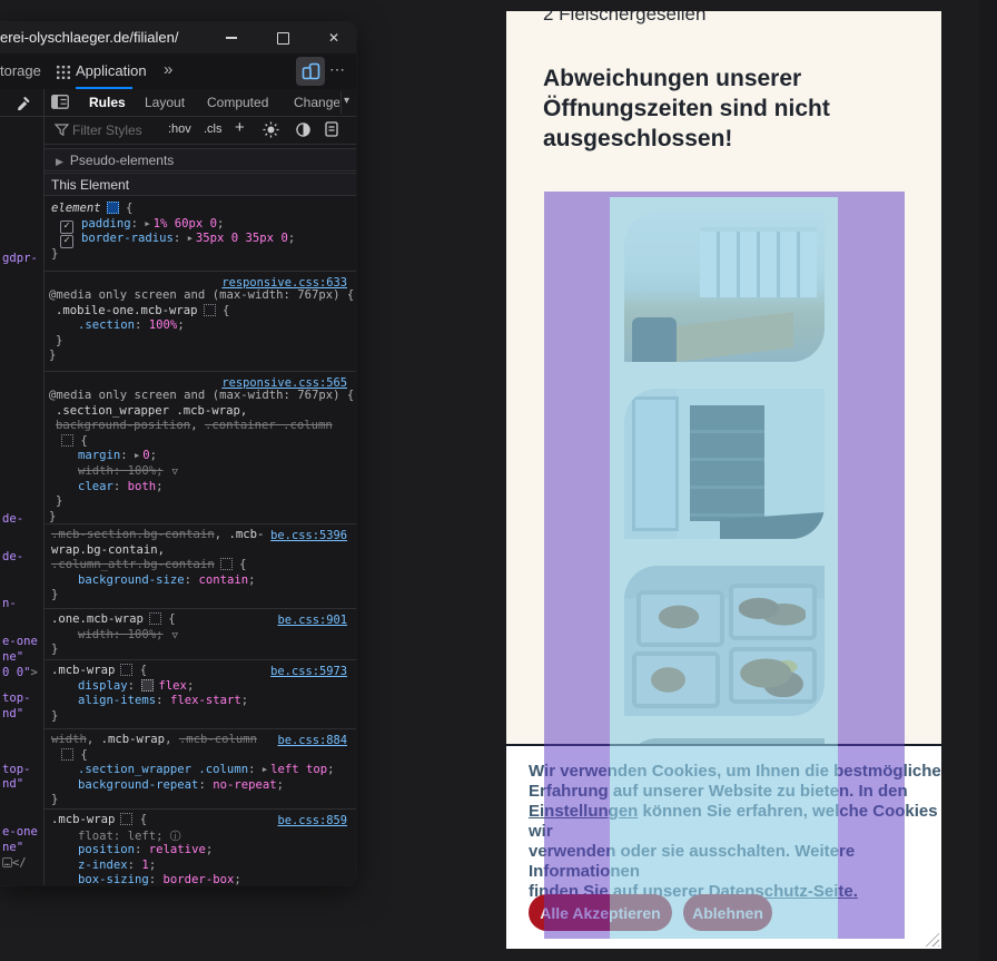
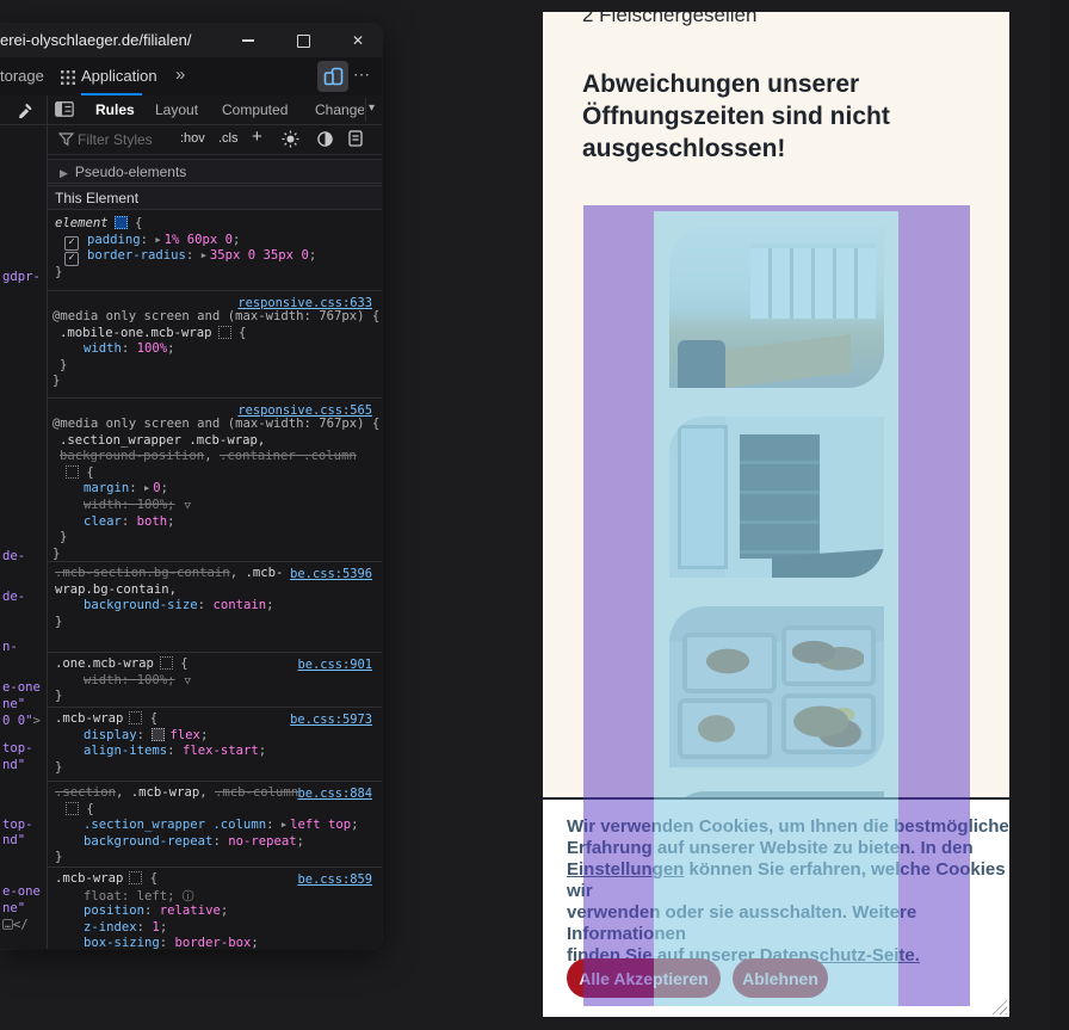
  2 Fleischergesellen
  Abweichungen unserer Öffnungszeiten sind nicht ausgeschlossen!
  Wir verwenden Cookies, um Ihnen die bestmögliche
  Erfahrung auf unserer Website zu bieten. In den
  Einstellungen können Sie erfahren, welche Cookies wir
  verwenden oder sie ausschalten. Weitere
  Informationen
  finden Sie auf unserer Datenschutz-Seite.
  Alle Akzeptieren
  Ablehnen
  erei-olyschlaeger.de/filialen/
  ✕
  torage
  Application
  »
  ⋯
  Rules
  Layout
  Computed
  Change
  ▾
  Filter Styles
  :hov
  .cls
  +
  gdpr-
  de-
  de-
  n-
  e-one
  ne"
  0 0">
  top-
  nd"
  top-
  nd"
  e-one
  ne"
  … </
  ▶ Pseudo-elements
  This Element
  element {
  ✓ padding: ▶ 1% 60px 0;
  ✓ border-radius: ▶ 35px 0 35px 0;
  }
  responsive.css:633
  @media only screen and (max-width: 767px) {
  .mobile-one.mcb-wrap {
- .section: 100%;
+ width: 100%;
  }
  }
  responsive.css:565
  @media only screen and (max-width: 767px) {
  .section_wrapper .mcb-wrap,
  background-position, .container .column
  {
  margin: ▶ 0;
  width: 100%; ▽
  clear: both;
  }
  }
  be.css:5396
  .mcb-section.bg-contain, .mcb-
  wrap.bg-contain,
- .column_attr.bg-contain {
  background-size: contain;
  }
  be.css:901
  .one.mcb-wrap {
  width: 100%; ▽
  }
  be.css:5973
  .mcb-wrap {
  display: flex;
  align-items: flex-start;
  }
  be.css:884
- width, .mcb-wrap, .mcb-column
+ .section, .mcb-wrap, .mcb-column
  {
  .section_wrapper .column: ▶ left top;
  background-repeat: no-repeat;
  }
  be.css:859
  .mcb-wrap {
  float: left; ⓘ
  position: relative;
  z-index: 1;
  box-sizing: border-box;
